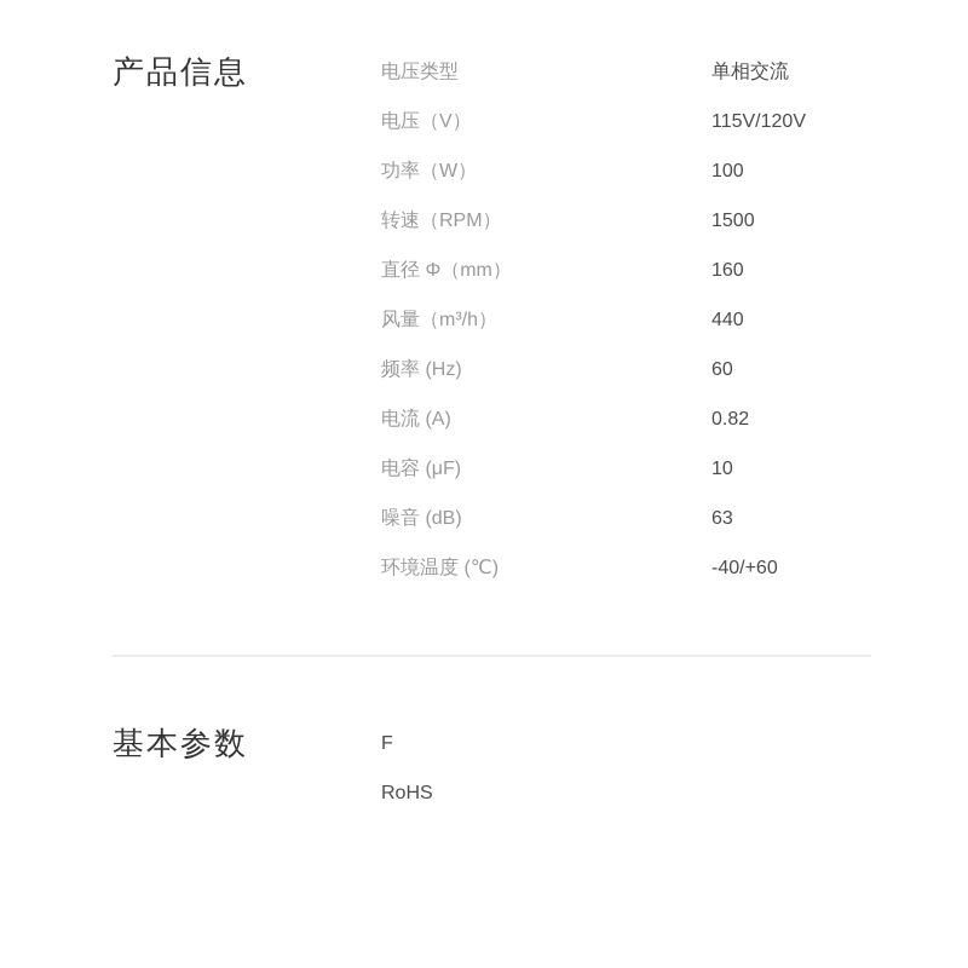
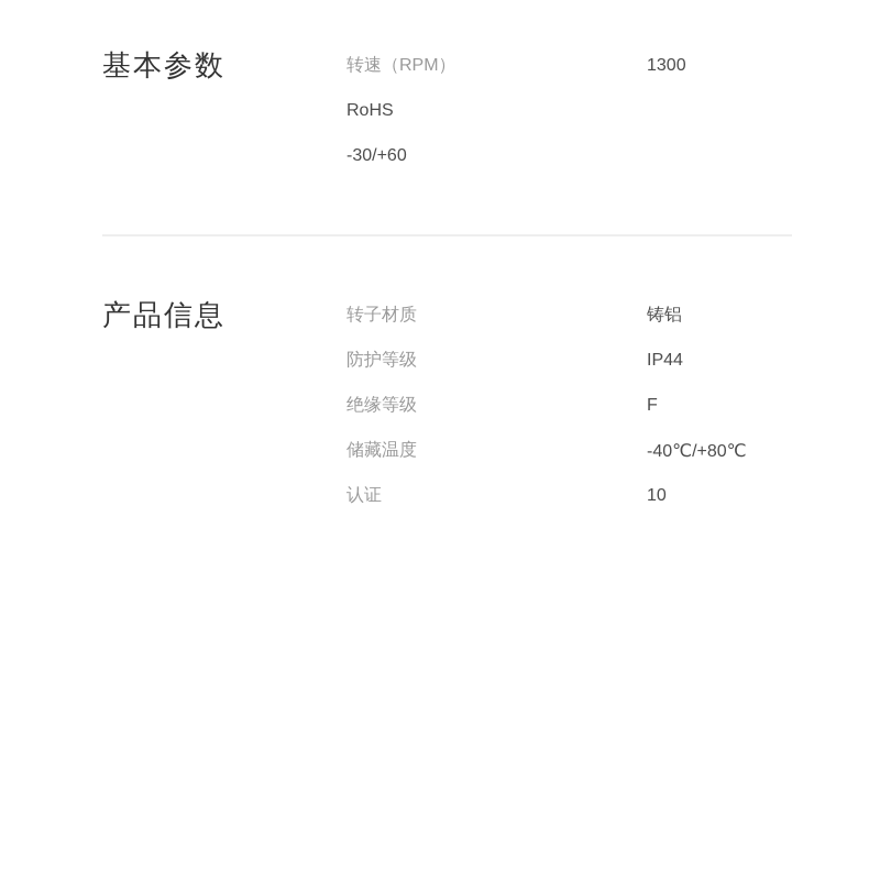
- 产品信息
+ 基本参数
- 电压类型
- 单相交流
- 电压（V）
- 115V/120V
- 功率（W）
- 100
  转速（RPM）
- 1500
+ 1300
- 直径 Φ（mm）
- 160
- 风量（m³/h）
- 440
- 频率 (Hz)
- 60
- 电流 (A)
- 0.82
- 电容 (μF)
- 10
+ RoHS
- 噪音 (dB)
- 63
- 环境温度 (℃)
- -40/+60
+ -30/+60
- 基本参数
+ 产品信息
+ 转子材质
+ 铸铝
+ 防护等级
+ IP44
+ 绝缘等级
  F
+ 储藏温度
+ -40℃/+80℃
+ 认证
- RoHS
+ 10
